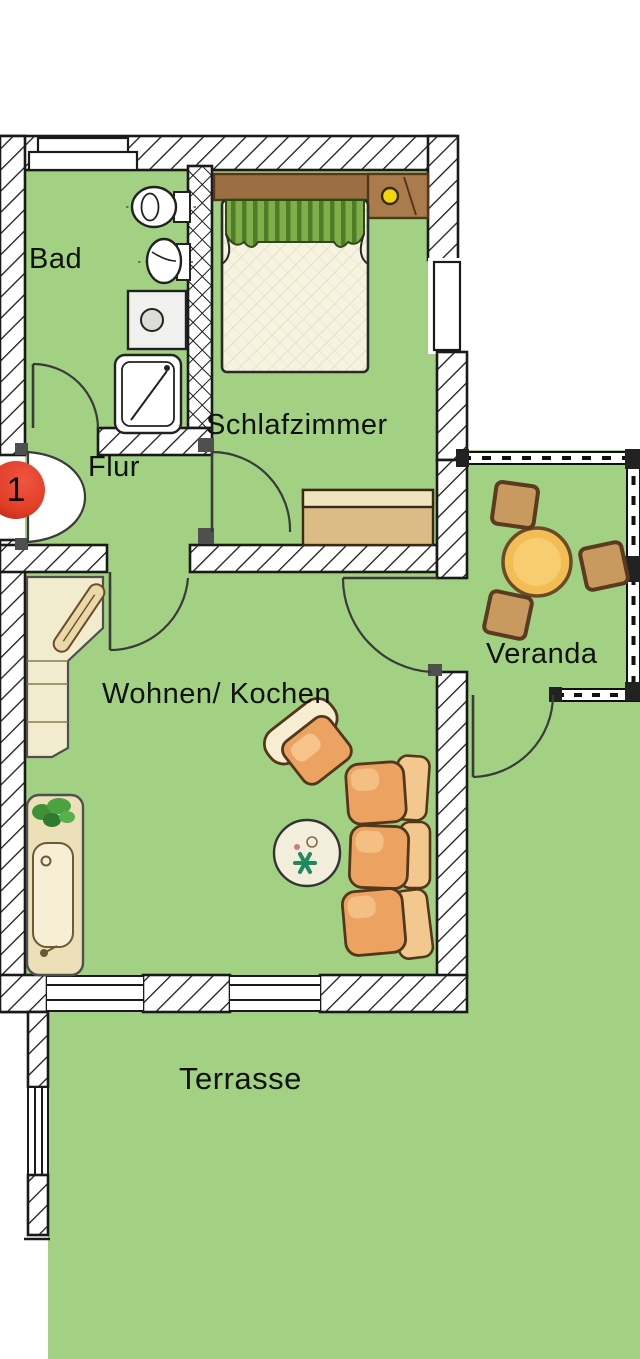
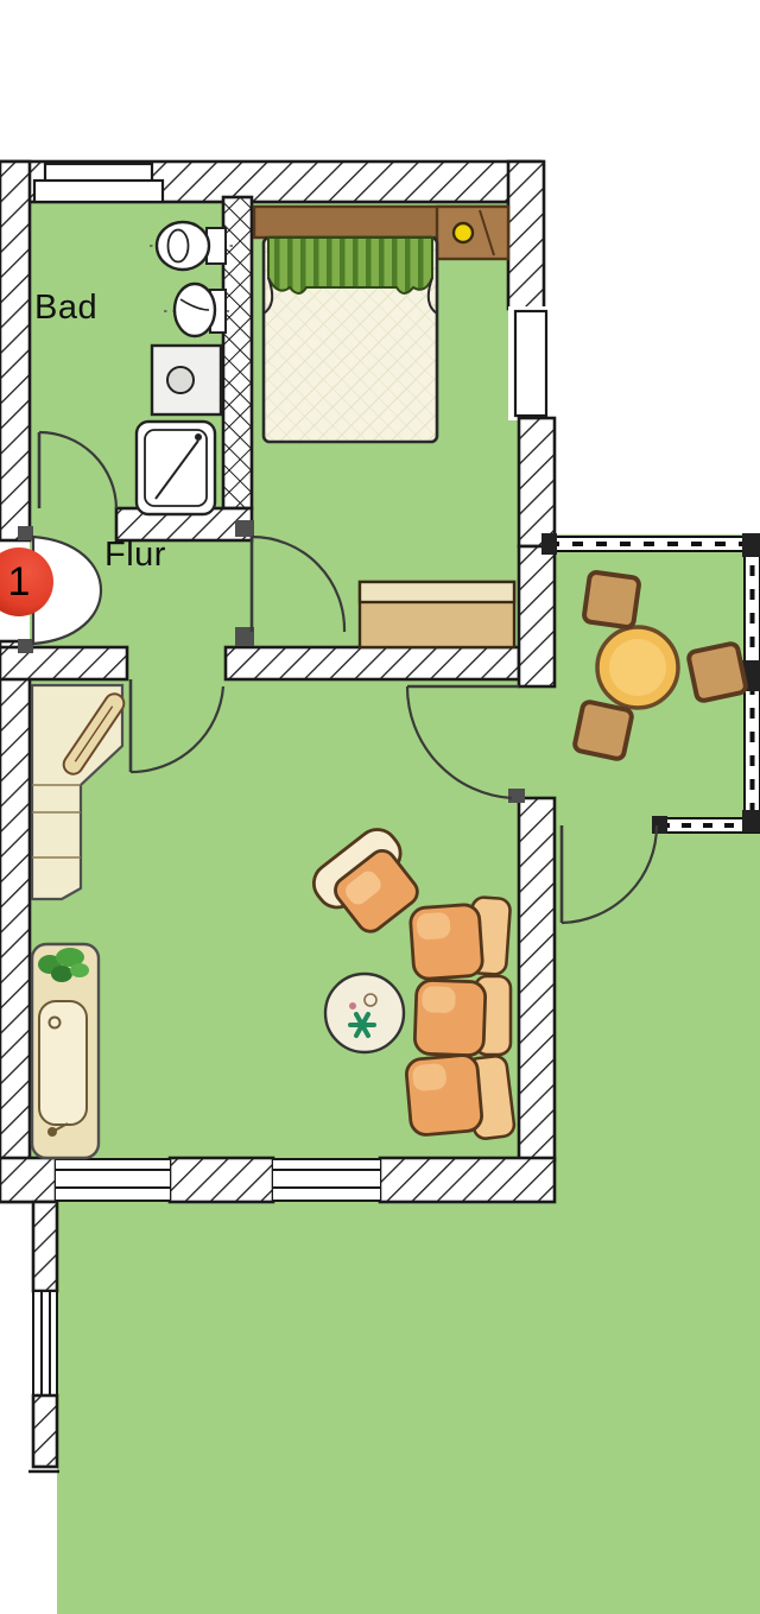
  Bad
  Flur
- Schlafzimmer
- Wohnen/ Kochen
- Veranda
- Terrasse
  1
